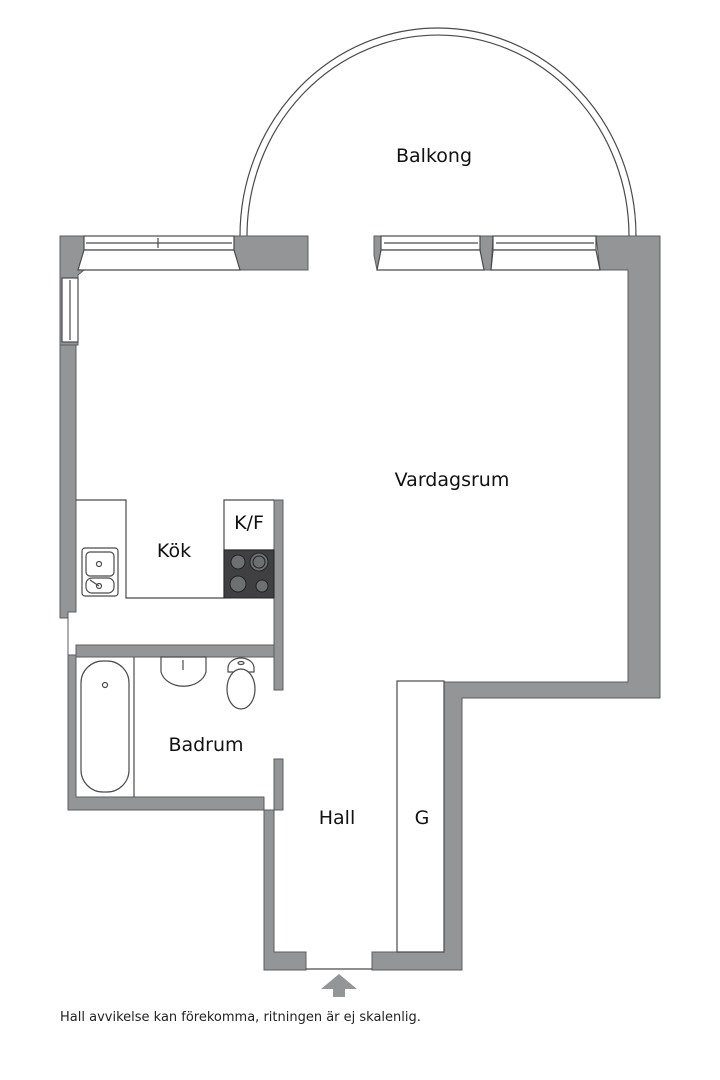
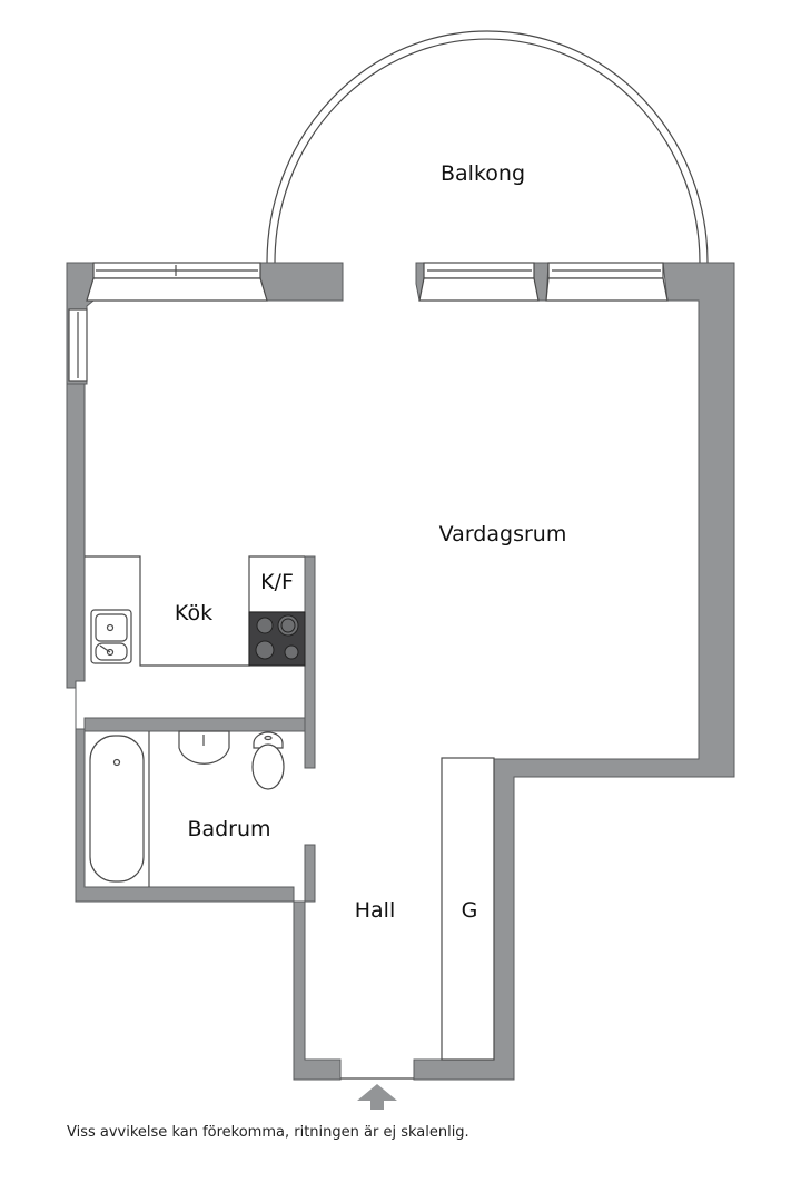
  Balkong
  Vardagsrum
  Kök
  K/F
  Badrum
  Hall
  G
- Hall avvikelse kan förekomma, ritningen är ej skalenlig.
+ Viss avvikelse kan förekomma, ritningen är ej skalenlig.
